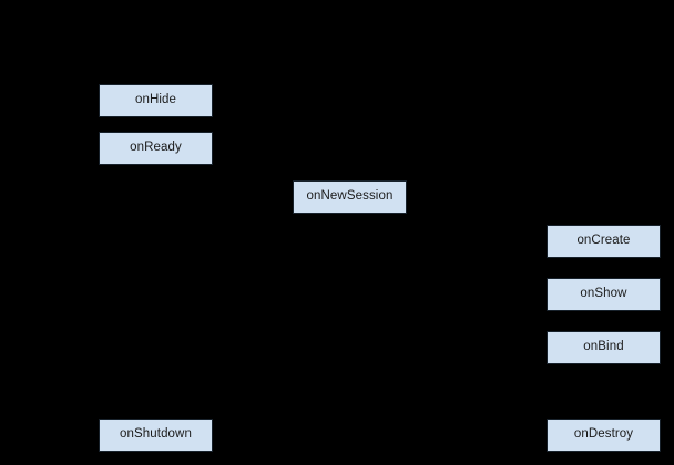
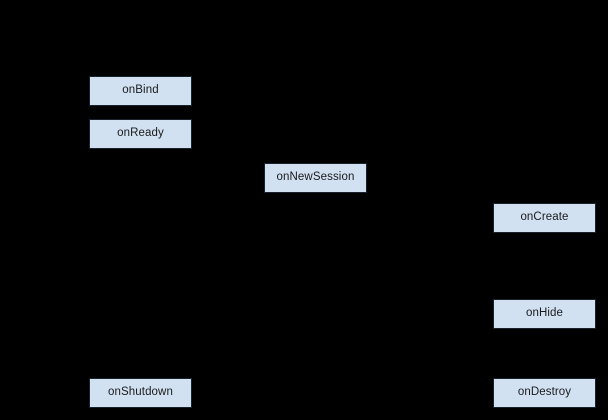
- onHide
+ onBind
  onReady
  onNewSession
  onCreate
- onShow
- onBind
+ onHide
  onShutdown
  onDestroy
